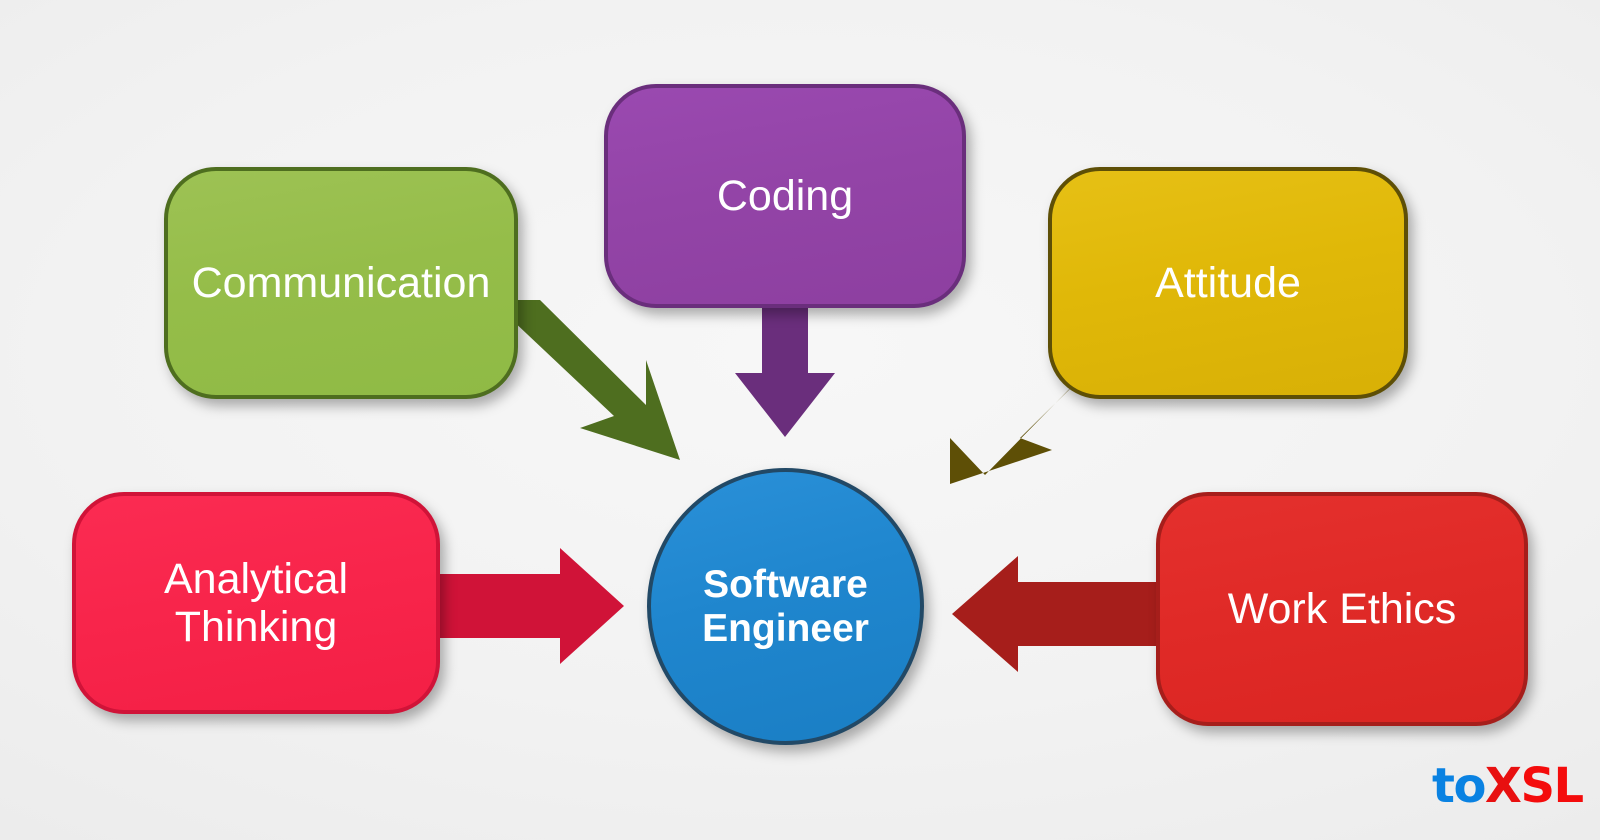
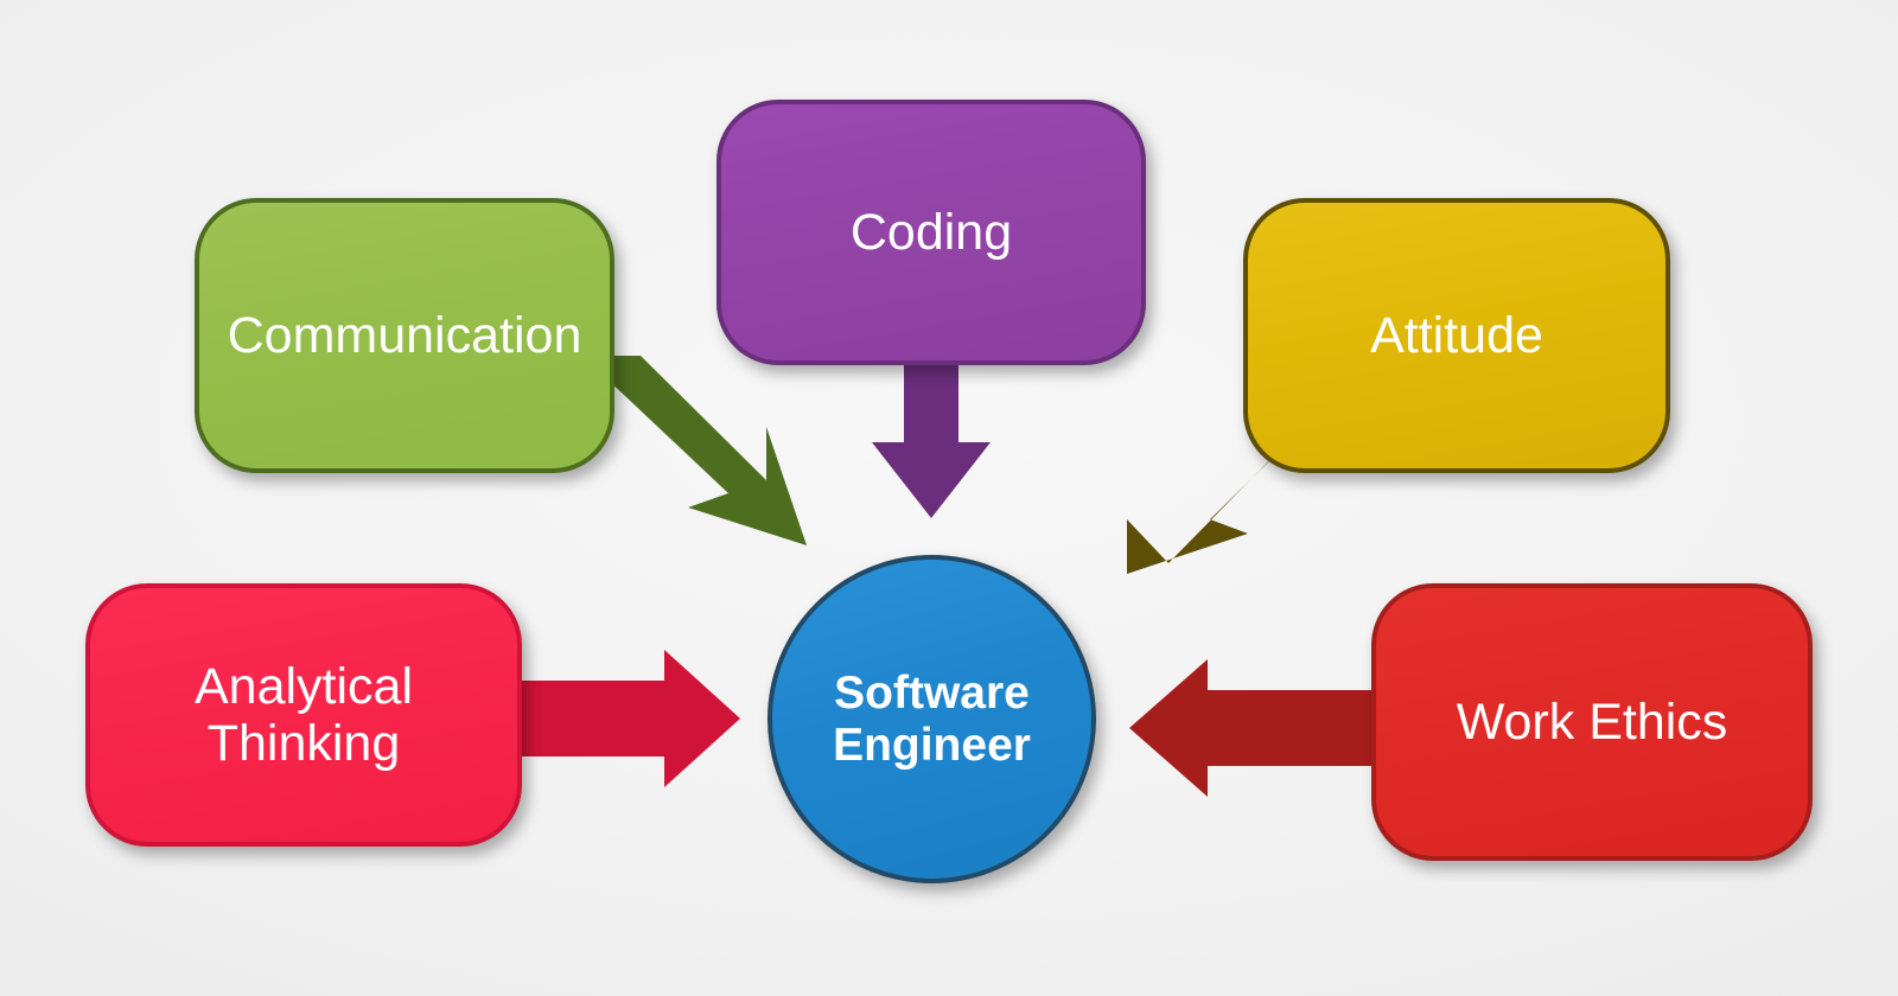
  Communication
  Coding
  Attitude
  Analytical
  Thinking
  Work Ethics
  Software
  Engineer
- toXSL
